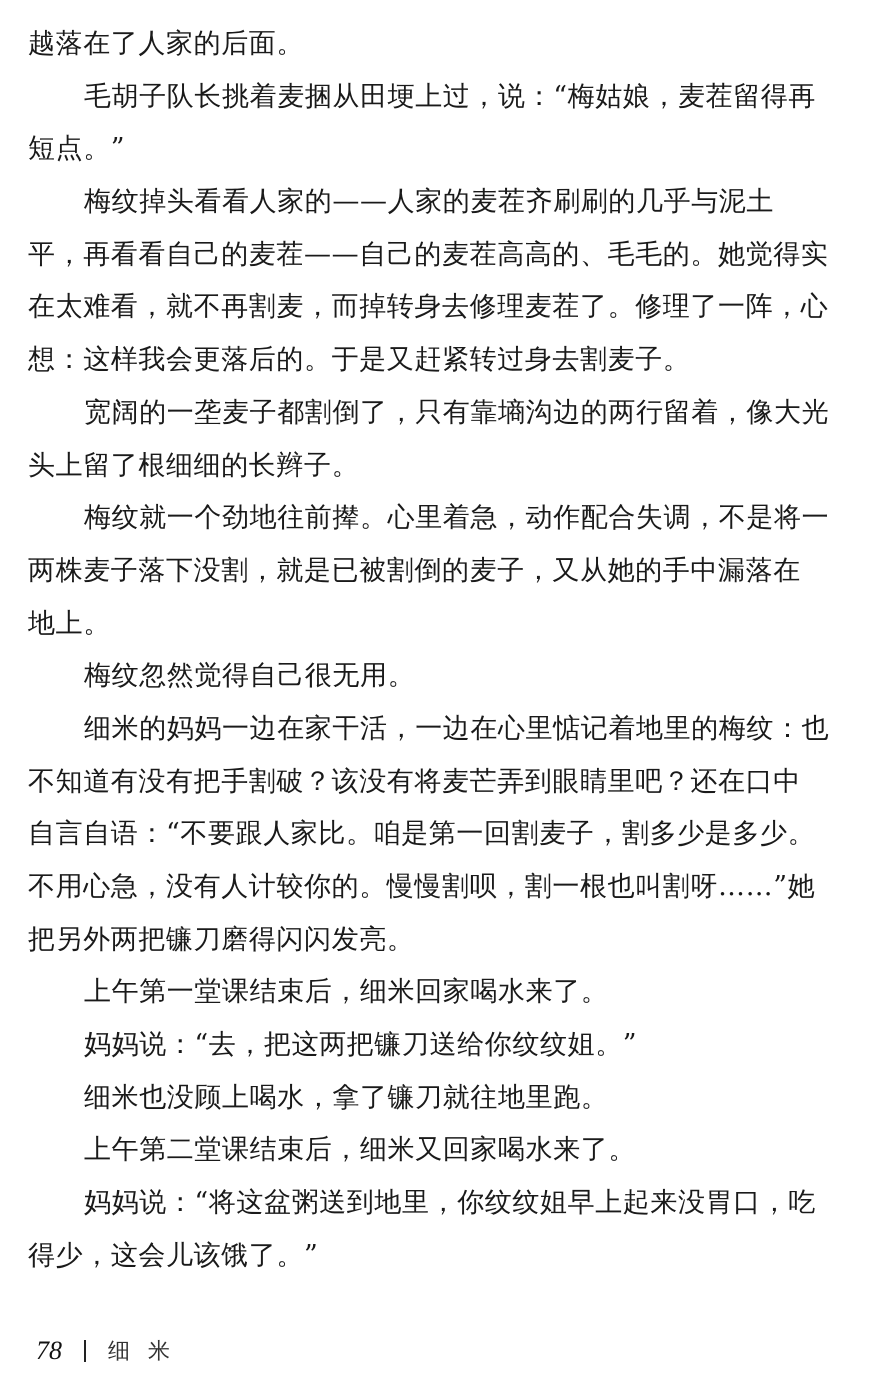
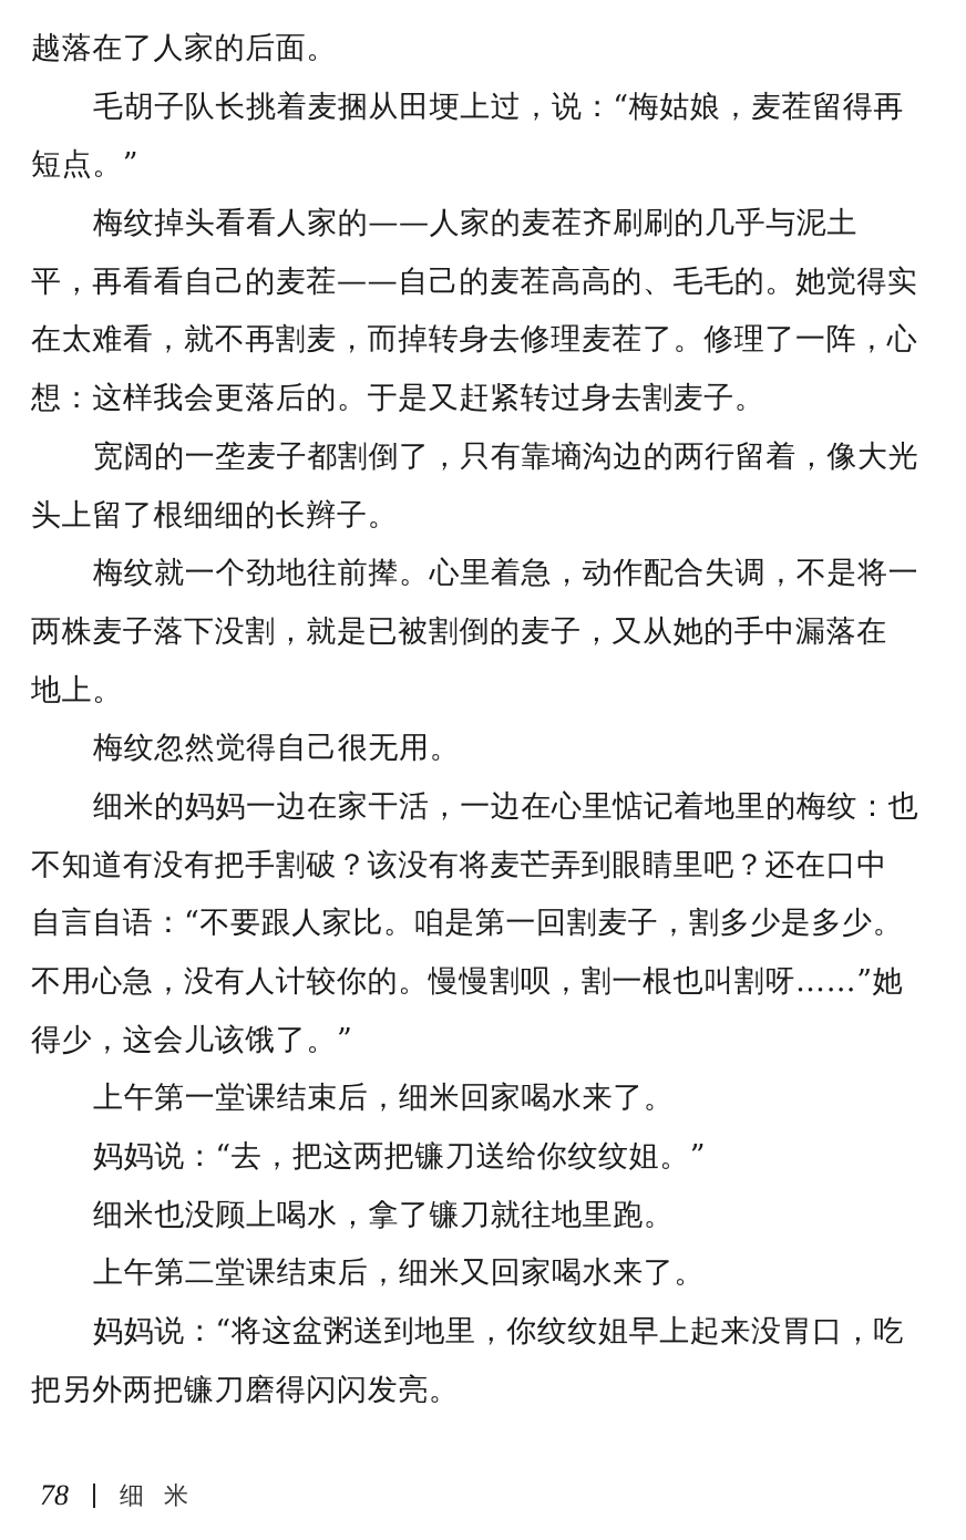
  越落在了人家的后面。
  毛胡子队长挑着麦捆从田埂上过，说：“梅姑娘，麦茬留得再
  短点。”
  梅纹掉头看看人家的——人家的麦茬齐刷刷的几乎与泥土
  平，再看看自己的麦茬——自己的麦茬高高的、毛毛的。她觉得实
  在太难看，就不再割麦，而掉转身去修理麦茬了。修理了一阵，心
  想：这样我会更落后的。于是又赶紧转过身去割麦子。
  宽阔的一垄麦子都割倒了，只有靠墒沟边的两行留着，像大光
  头上留了根细细的长辫子。
  梅纹就一个劲地往前撵。心里着急，动作配合失调，不是将一
  两株麦子落下没割，就是已被割倒的麦子，又从她的手中漏落在
  地上。
  梅纹忽然觉得自己很无用。
  细米的妈妈一边在家干活，一边在心里惦记着地里的梅纹：也
  不知道有没有把手割破？该没有将麦芒弄到眼睛里吧？还在口中
  自言自语：“不要跟人家比。咱是第一回割麦子，割多少是多少。
  不用心急，没有人计较你的。慢慢割呗，割一根也叫割呀……”她
- 把另外两把镰刀磨得闪闪发亮。
+ 得少，这会儿该饿了。”
  上午第一堂课结束后，细米回家喝水来了。
  妈妈说：“去，把这两把镰刀送给你纹纹姐。”
  细米也没顾上喝水，拿了镰刀就往地里跑。
  上午第二堂课结束后，细米又回家喝水来了。
  妈妈说：“将这盆粥送到地里，你纹纹姐早上起来没胃口，吃
- 得少，这会儿该饿了。”
+ 把另外两把镰刀磨得闪闪发亮。
  78
  细米
